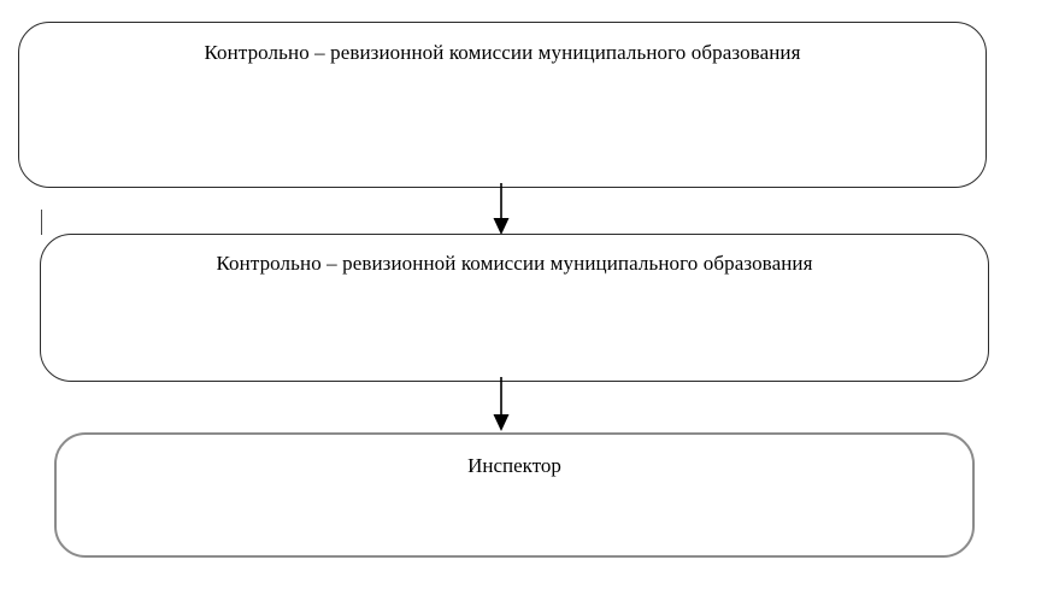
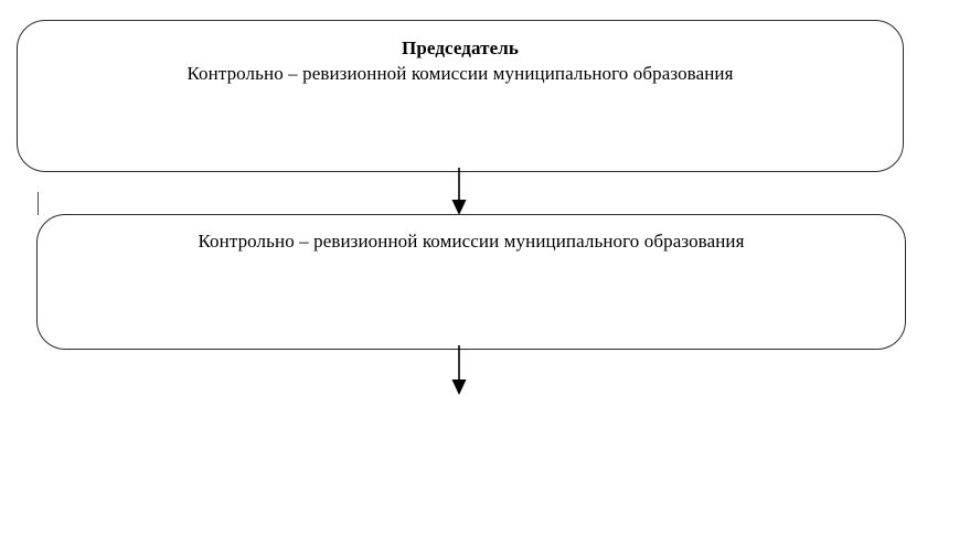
+ Председатель
  Контрольно – ревизионной комиссии муниципального образования
  Контрольно – ревизионной комиссии муниципального образования
- Инспектор
